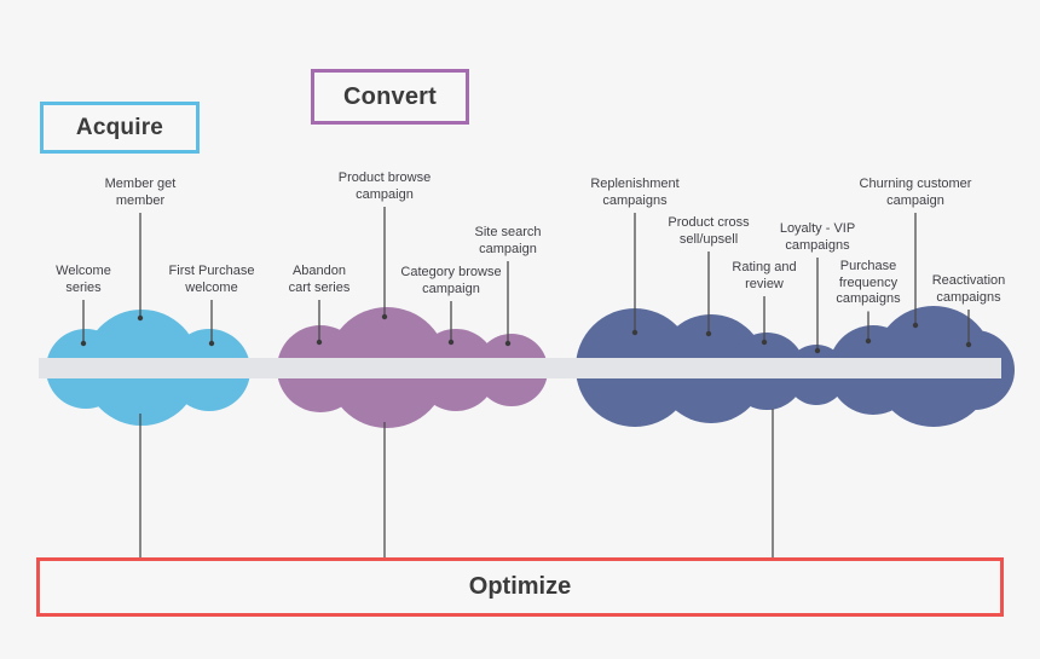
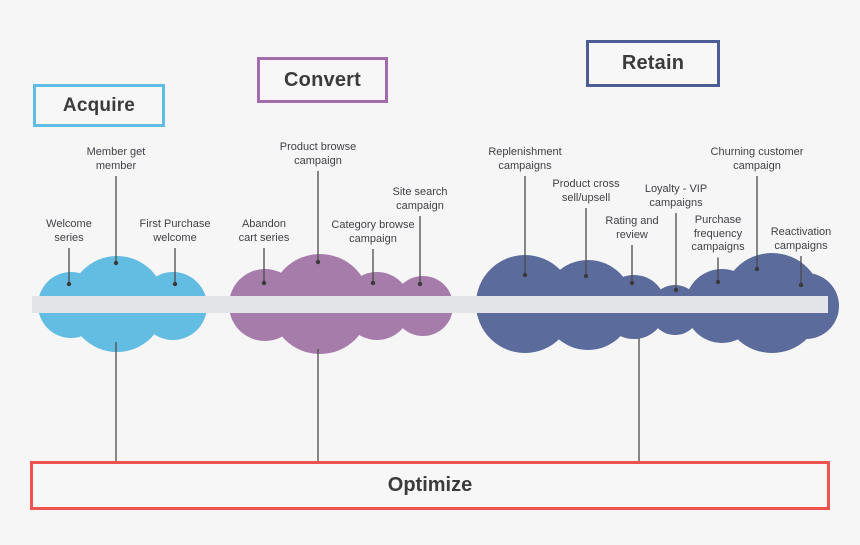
  Acquire
  Convert
+ Retain
  Welcome
  series
  Member get
  member
  First Purchase
  welcome
  Abandon
  cart series
  Product browse
  campaign
  Category browse
  campaign
  Site search
  campaign
  Replenishment
  campaigns
  Product cross
  sell/upsell
  Rating and
  review
  Loyalty - VIP
  campaigns
  Purchase
  frequency
  campaigns
  Churning customer
  campaign
  Reactivation
  campaigns
  Optimize
